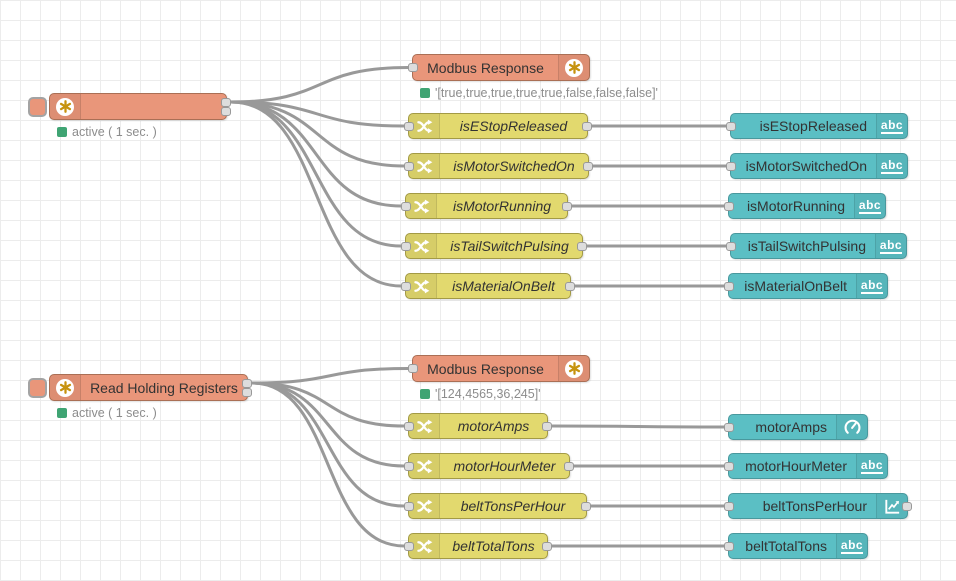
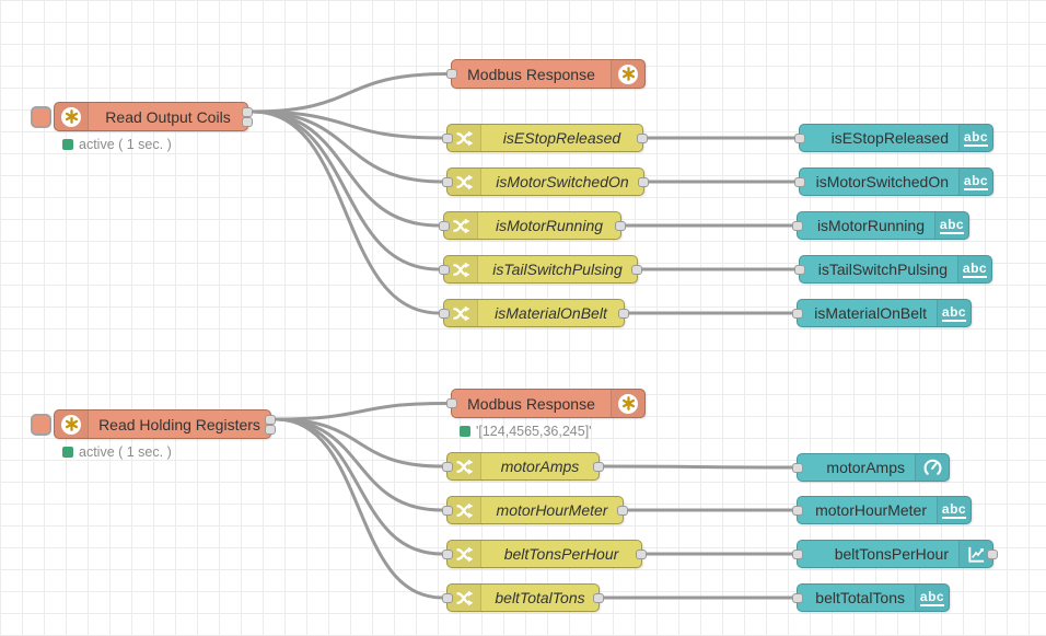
+ Read Output Coils
  active ( 1 sec. )
  Modbus Response
- '[true,true,true,true,true,false,false,false]'
  isEStopReleased
  isMotorSwitchedOn
  isMotorRunning
  isTailSwitchPulsing
  isMaterialOnBelt
  isEStopReleased
  abc
  isMotorSwitchedOn
  abc
  isMotorRunning
  abc
  isTailSwitchPulsing
  abc
  isMaterialOnBelt
  abc
  Read Holding Registers
  active ( 1 sec. )
  Modbus Response
  '[124,4565,36,245]'
  motorAmps
  motorHourMeter
  beltTonsPerHour
  beltTotalTons
  motorAmps
  motorHourMeter
  abc
  beltTonsPerHour
  beltTotalTons
  abc
